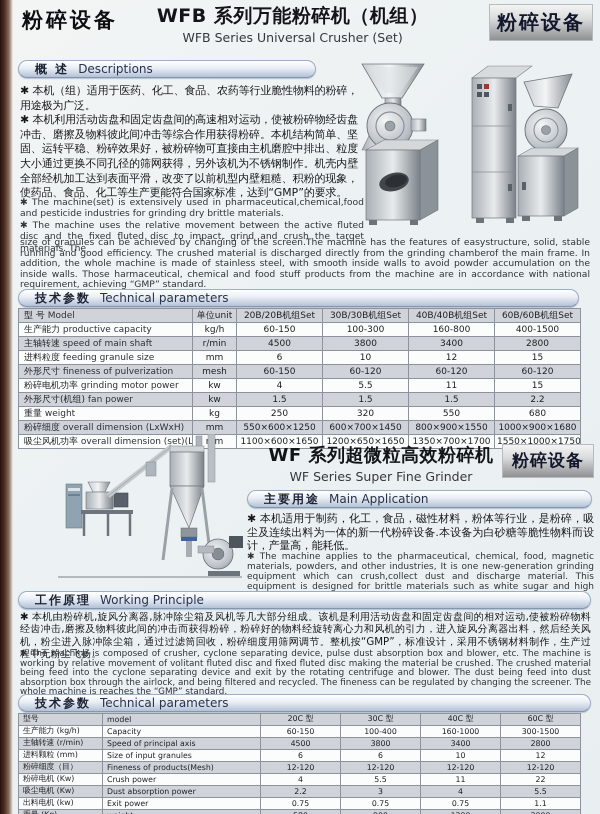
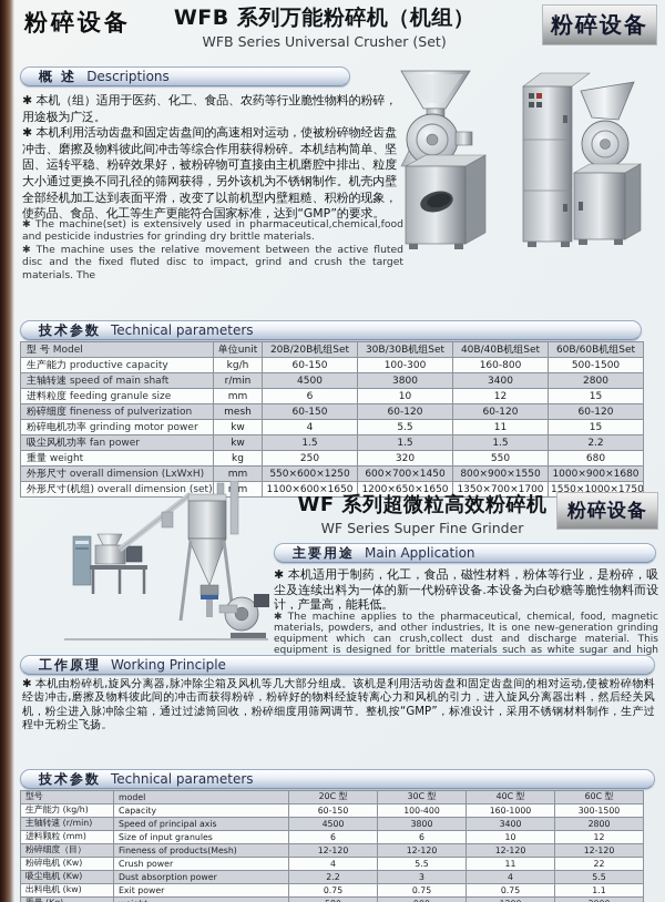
  粉碎设备
  WFB 系列万能粉碎机（机组）
  WFB Series Universal Crusher (Set)
  粉碎设备
  概 述
  Descriptions
  ✱ 本机（组）适用于医药、化工、食品、农药等行业脆性物料的粉碎，用途极为广泛。
  ✱ 本机利用活动齿盘和固定齿盘间的高速相对运动，使被粉碎物经齿盘冲击、磨擦及物料彼此间冲击等综合作用获得粉碎。本机结构简单、坚固、运转平稳、粉碎效果好，被粉碎物可直接由主机磨腔中排出、粒度大小通过更换不同孔径的筛网获得，另外该机为不锈钢制作。机壳内壁全部经机加工达到表面平滑，改变了以前机型内壁粗糙、积粉的现象，使药品、食品、化工等生产更能符合国家标准，达到“GMP”的要求。
  ✱ The machine(set) is extensively used in pharmaceutical,chemical,food and pesticide industries for grinding dry brittle materials.
  ✱ The machine uses the relative movement between the active fluted disc and the fixed fluted disc to impact, grind and crush the target materials. The
- size of granules can be achieved by changing of the screen.The machine has the features of easystructure, solid, stable running and good efficiency. The crushed material is discharged directly from the grinding chamberof the main frame. In addition, the whole machine is made of stainless steel, with smooth inside walls to avoid powder accumulation on the inside walls. Those harmaceutical, chemical and food stuff products from the machine are in accordance with national requirement, achieving “GMP” standard.
  技术参数
  Technical parameters
  型 号 Model	单位unit	20B/20B机组Set	30B/30B机组Set	40B/40B机组Set	60B/60B机组Set
- 生产能力 productive capacity	kg/h	60-150	100-300	160-800	400-1500
+ 生产能力 productive capacity	kg/h	60-150	100-300	160-800	500-1500
  主轴转速 speed of main shaft	r/min	4500	3800	3400	2800
  进料粒度 feeding granule size	mm	6	10	12	15
- 外形尺寸 fineness of pulverization	mesh	60-150	60-120	60-120	60-120
+ 粉碎细度 fineness of pulverization	mesh	60-150	60-120	60-120	60-120
  粉碎电机功率 grinding motor power	kw	4	5.5	11	15
- 外形尺寸(机组) fan power	kw	1.5	1.5	1.5	2.2
+ 吸尘风机功率 fan power	kw	1.5	1.5	1.5	2.2
  重量 weight	kg	250	320	550	680
- 粉碎细度 overall dimension (LxWxH)	mm	550×600×1250	600×700×1450	800×900×1550	1000×900×1680
+ 外形尺寸 overall dimension (LxWxH)	mm	550×600×1250	600×700×1450	800×900×1550	1000×900×1680
- 吸尘风机功率 overall dimension (set)(L	m	1100×600×1650	1200×650×1650	1350×700×1700	1550×1000×1750
+ 外形尺寸(机组) overall dimension (set)	m	1100×600×1650	1200×650×1650	1350×700×1700	1550×1000×1750
  WF 系列超微粒高效粉碎机
  WF Series Super Fine Grinder
  粉碎设备
  主要用途
  Main Application
  ✱ 本机适用于制药，化工，食品，磁性材料，粉体等行业，是粉碎，吸尘及连续出料为一体的新一代粉碎设备.本设备为白砂糖等脆性物料而设计，产量高，能耗低。
  ✱ The machine applies to the pharmaceutical, chemical, food, magnetic materials, powders, and other industries, It is one new-generation grinding equipment which can crush,collect dust and discharge material. This equipment is designed for brittle materials such as white sugar and high
  工作原理
  Working Principle
  ✱ 本机由粉碎机,旋风分离器,脉冲除尘箱及风机等几大部分组成。该机是利用活动齿盘和固定齿盘间的相对运动,使被粉碎物料经齿冲击,磨擦及物料彼此间的冲击而获得粉碎，粉碎好的物料经旋转离心力和风机的引力，进入旋风分离器出料，然后经关风机，粉尘进入脉冲除尘箱，通过过滤筒回收，粉碎细度用筛网调节。整机按“GMP”，标准设计，采用不锈钢材料制作，生产过程中无粉尘飞扬。
- ✱ The machine is composed of crusher, cyclone separating device, pulse dust absorption box and blower, etc. The machine is working by relative movement of volitant fluted disc and fixed fluted disc making the material be crushed. The crushed material being feed into the cyclone separating device and exit by the rotating centrifuge and blower. The dust being feed into dust absorption box through the airlock, and being filtered and recycled. The fineness can be regulated by changing the screener. The whole machine is reaches the “GMP” standard.
  技术参数
  Technical parameters
  型号	model	20C 型	30C 型	40C 型	60C 型
  生产能力 (kg/h)	Capacity	60-150	100-400	160-1000	300-1500
  主轴转速 (r/min)	Speed of principal axis	4500	3800	3400	2800
  进料颗粒 (mm)	Size of input granules	6	6	10	12
  粉碎细度（目）	Fineness of products(Mesh)	12-120	12-120	12-120	12-120
  粉碎电机 (Kw)	Crush power	4	5.5	11	22
  吸尘电机 (Kw)	Dust absorption power	2.2	3	4	5.5
  出料电机 (kw)	Exit power	0.75	0.75	0.75	1.1
